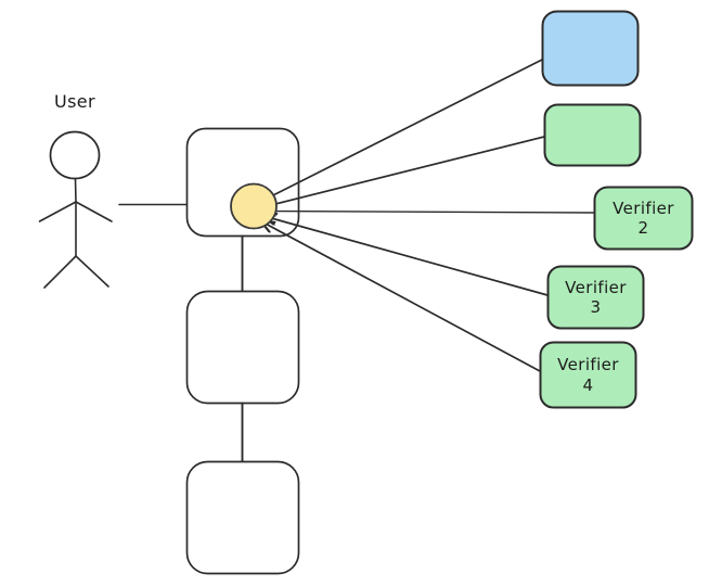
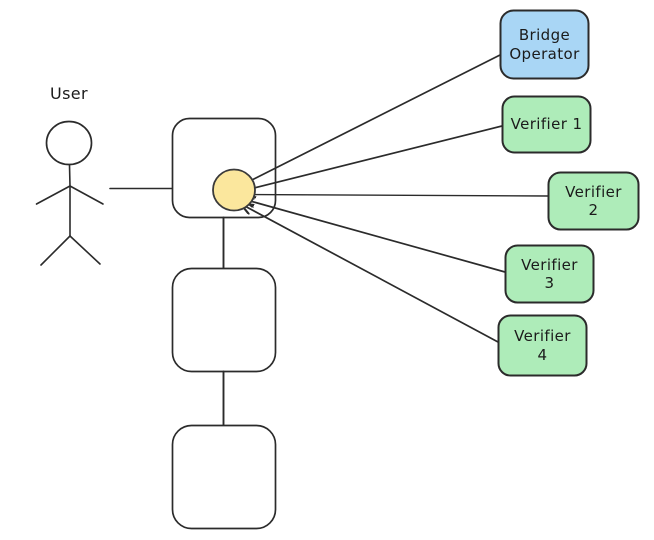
  User
+ Bridge
+ Operator
+ Verifier 1
  Verifier
  2
  Verifier
  3
  Verifier
  4
